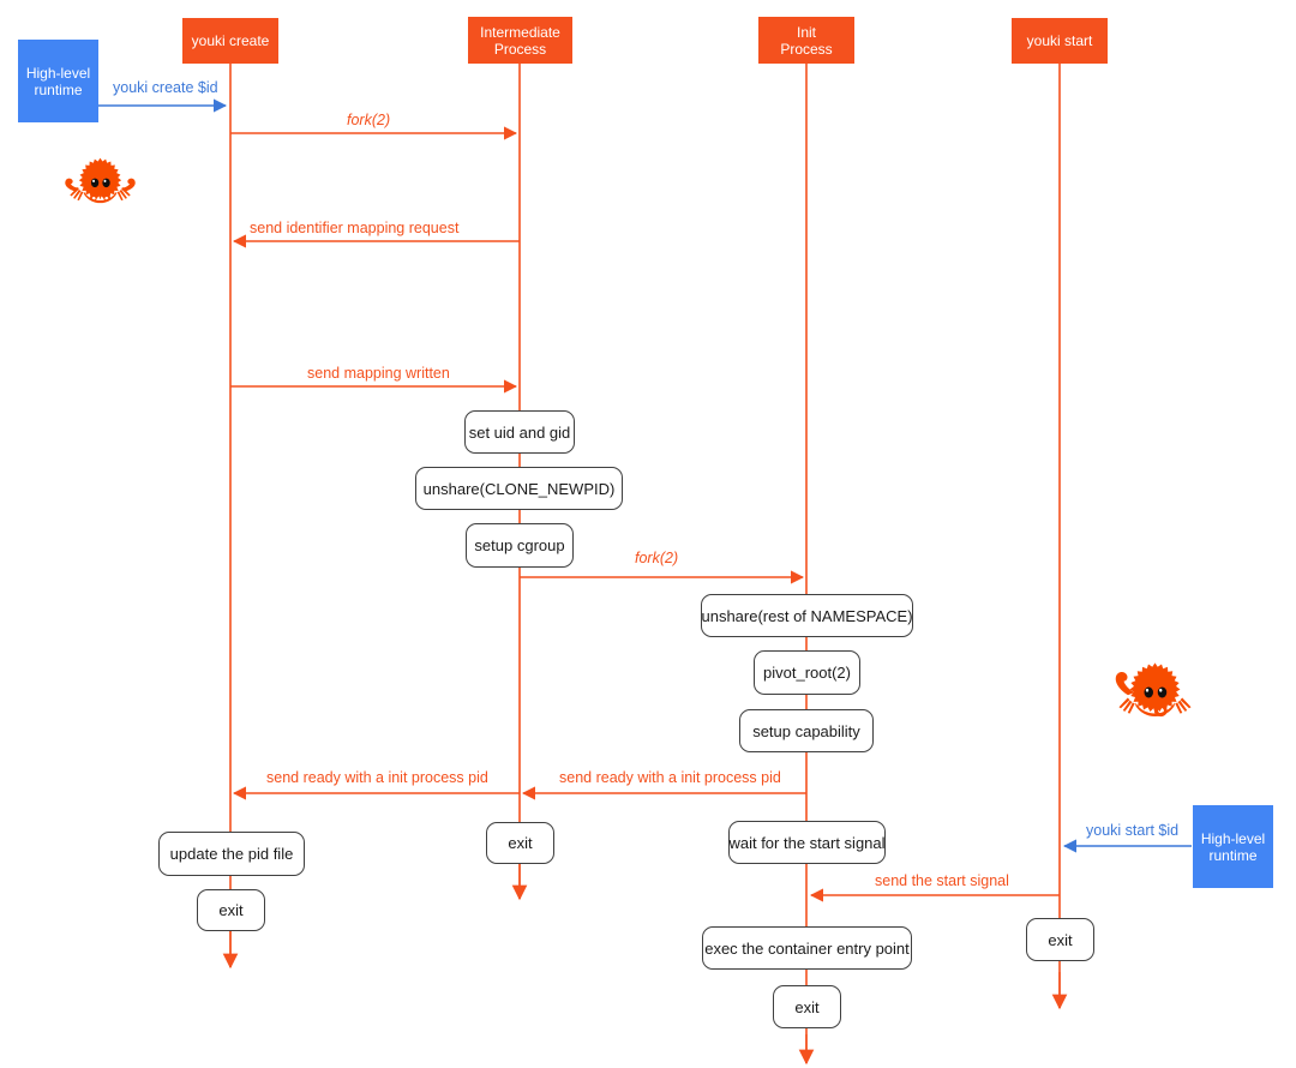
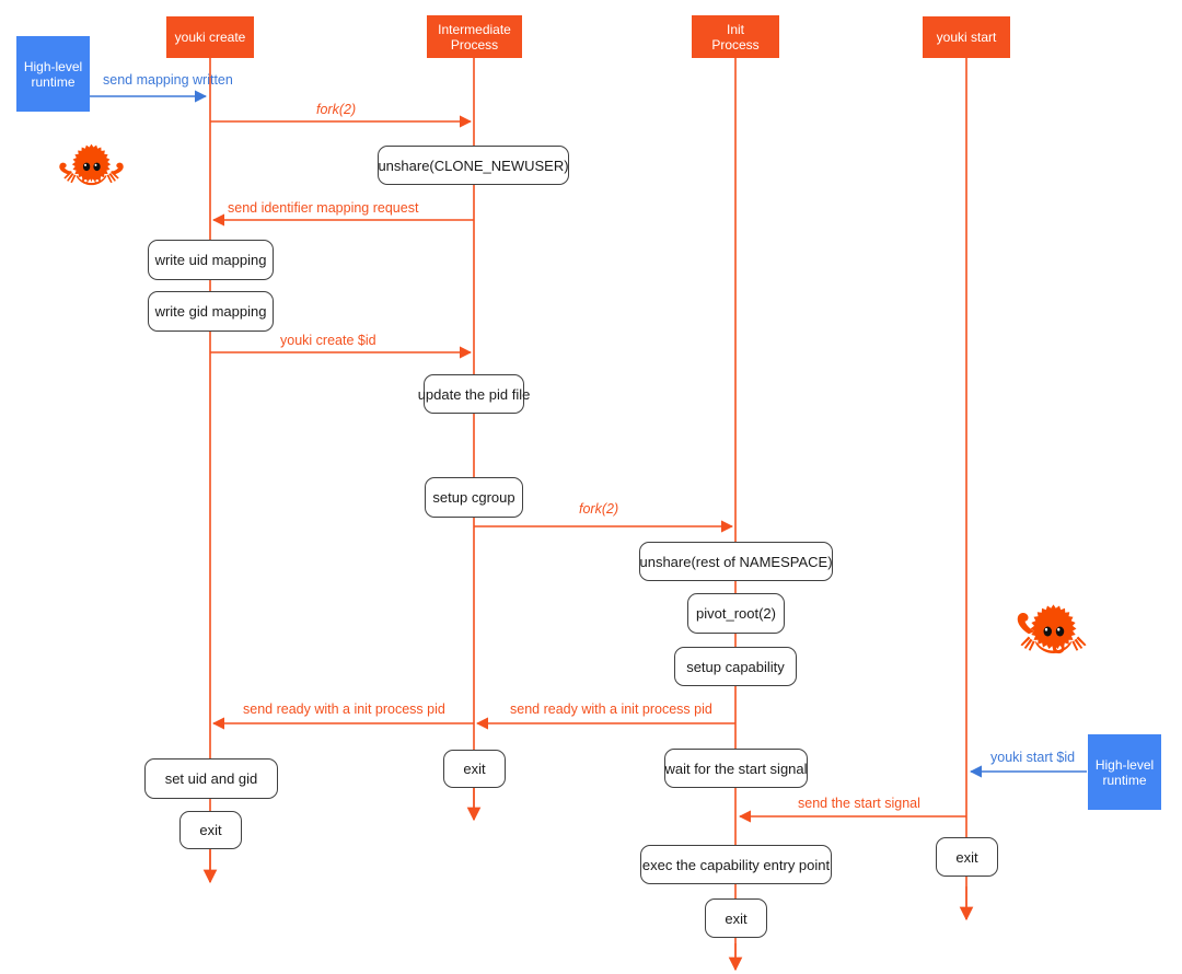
  youki create
  Intermediate
  Process
  Init
  Process
  youki start
  High-level
  runtime
  High-level
  runtime
+ unshare(CLONE_NEWUSER)
+ write uid mapping
+ write gid mapping
- set uid and gid
+ update the pid file
- unshare(CLONE_NEWPID)
  setup cgroup
  unshare(rest of NAMESPACE)
  pivot_root(2)
  setup capability
- update the pid file
+ set uid and gid
  exit
  exit
  wait for the start signal
- exec the container entry point
+ exec the capability entry point
  exit
  exit
- youki create $id
+ send mapping written
  fork(2)
  send identifier mapping request
- send mapping written
+ youki create $id
  fork(2)
  send ready with a init process pid
  send ready with a init process pid
  youki start $id
  send the start signal
